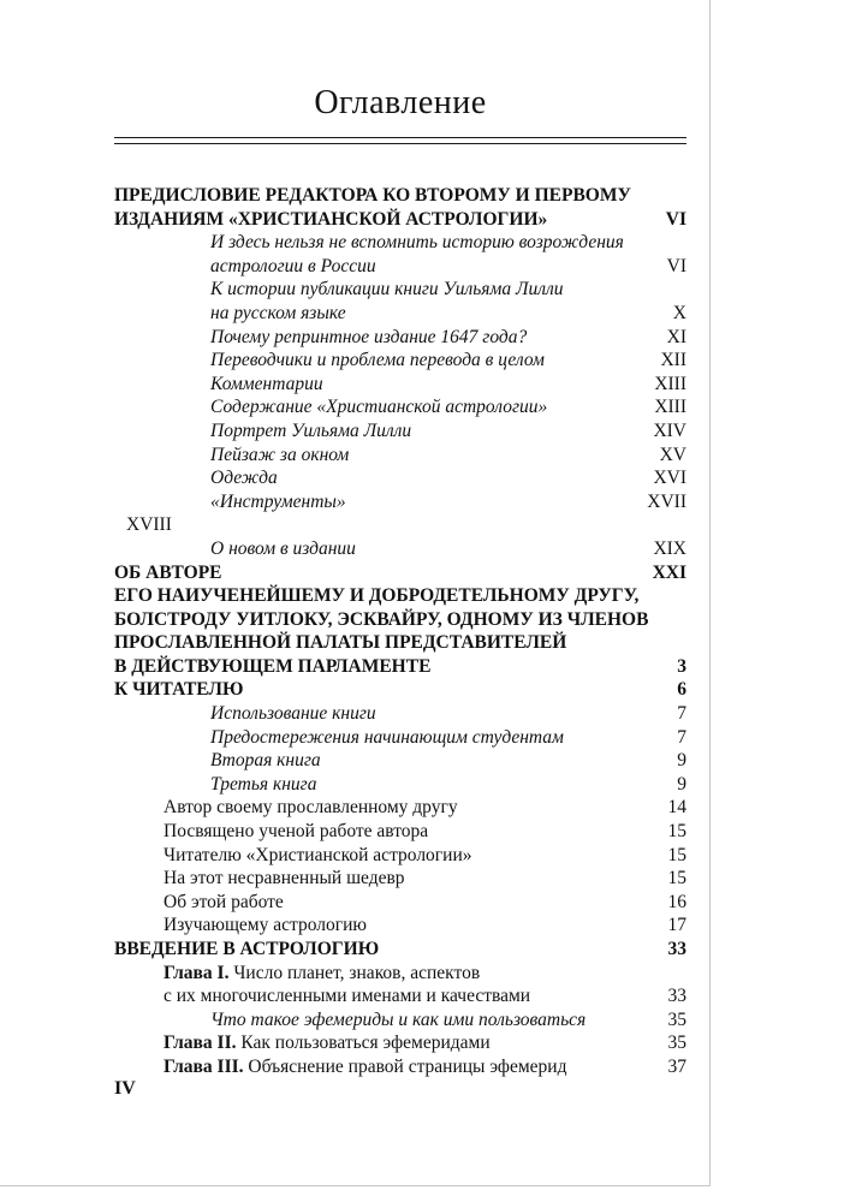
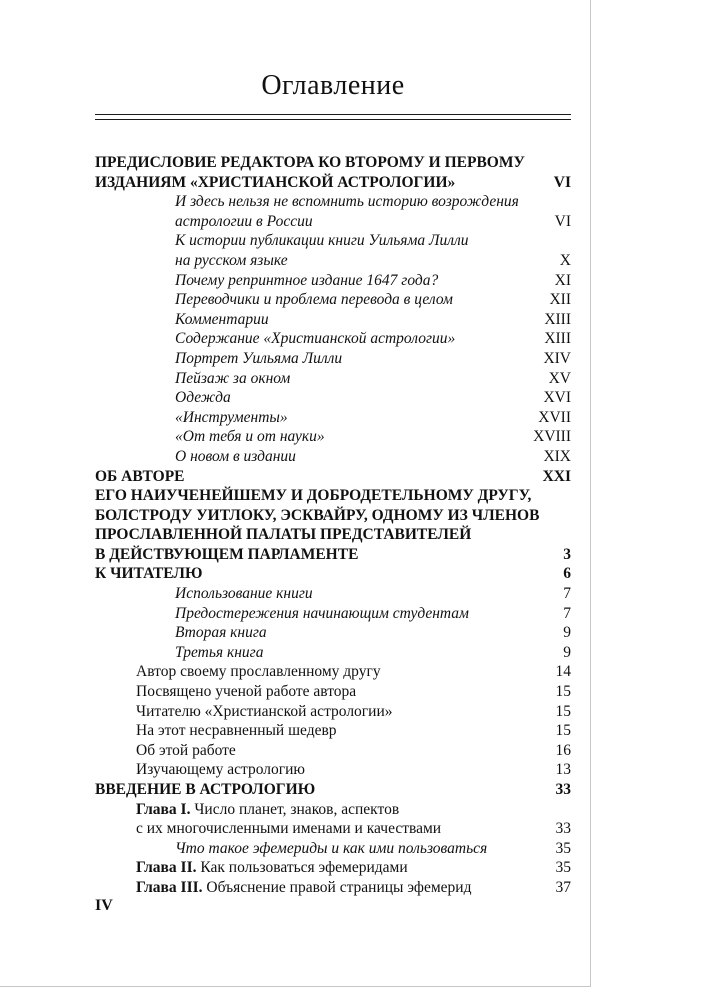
  Оглавление
  ПРЕДИСЛОВИЕ РЕДАКТОРА КО ВТОРОМУ И ПЕРВОМУ
  ИЗДАНИЯМ «ХРИСТИАНСКОЙ АСТРОЛОГИИ»
  VI
  И здесь нельзя не вспомнить историю возрождения
  астрологии в России
  VI
  К истории публикации книги Уильяма Лилли
  на русском языке
  X
  Почему репринтное издание 1647 года?
  XI
  Переводчики и проблема перевода в целом
  XII
  Комментарии
  XIII
  Содержание «Христианской астрологии»
  XIII
  Портрет Уильяма Лилли
  XIV
  Пейзаж за окном
  XV
  Одежда
  XVI
  «Инструменты»
  XVII
+ «От тебя и от науки»
  XVIII
  О новом в издании
  XIX
  ОБ АВТОРЕ
  XXI
  ЕГО НАИУЧЕНЕЙШЕМУ И ДОБРОДЕТЕЛЬНОМУ ДРУГУ,
  БОЛСТРОДУ УИТЛОКУ, ЭСКВАЙРУ, ОДНОМУ ИЗ ЧЛЕНОВ
  ПРОСЛАВЛЕННОЙ ПАЛАТЫ ПРЕДСТАВИТЕЛЕЙ
  В ДЕЙСТВУЮЩЕМ ПАРЛАМЕНТЕ
  3
  К ЧИТАТЕЛЮ
  6
  Использование книги
  7
  Предостережения начинающим студентам
  7
  Вторая книга
  9
  Третья книга
  9
  Автор своему прославленному другу
  14
  Посвящено ученой работе автора
  15
  Читателю «Христианской астрологии»
  15
  На этот несравненный шедевр
  15
  Об этой работе
  16
  Изучающему астрологию
- 17
+ 13
  ВВЕДЕНИЕ В АСТРОЛОГИЮ
  33
  Глава I. Число планет, знаков, аспектов
  с их многочисленными именами и качествами
  33
  Что такое эфемериды и как ими пользоваться
  35
  Глава II. Как пользоваться эфемеридами
  35
  Глава III. Объяснение правой страницы эфемерид
  37
  IV
